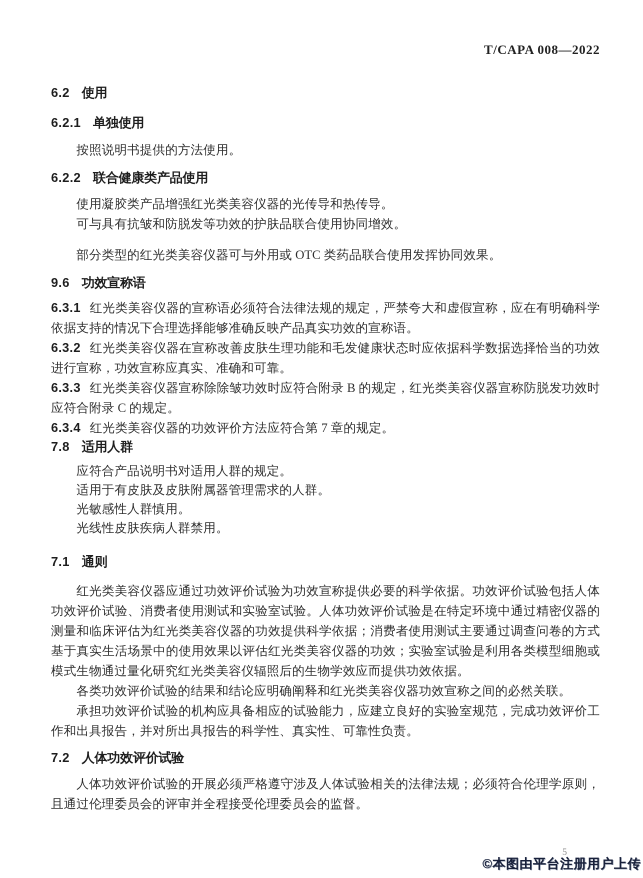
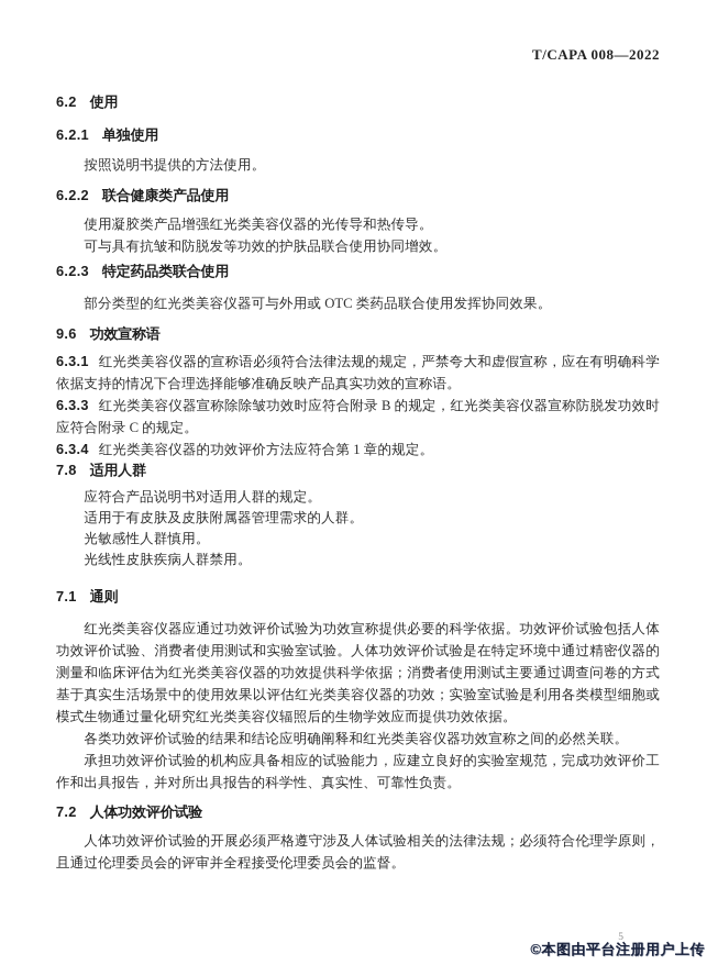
  T/CAPA 008—2022
  6.2 使用
  6.2.1 单独使用
  按照说明书提供的方法使用。
  6.2.2 联合健康类产品使用
  使用凝胶类产品增强红光类美容仪器的光传导和热传导。
  可与具有抗皱和防脱发等功效的护肤品联合使用协同增效。
+ 6.2.3 特定药品类联合使用
  部分类型的红光类美容仪器可与外用或 OTC 类药品联合使用发挥协同效果。
  9.6 功效宣称语
  6.3.1 红光类美容仪器的宣称语必须符合法律法规的规定，严禁夸大和虚假宣称，应在有明确科学依据支持的情况下合理选择能够准确反映产品真实功效的宣称语。
- 6.3.2 红光类美容仪器在宣称改善皮肤生理功能和毛发健康状态时应依据科学数据选择恰当的功效进行宣称，功效宣称应真实、准确和可靠。
  6.3.3 红光类美容仪器宣称除除皱功效时应符合附录 B 的规定，红光类美容仪器宣称防脱发功效时应符合附录 C 的规定。
- 6.3.4 红光类美容仪器的功效评价方法应符合第 7 章的规定。
+ 6.3.4 红光类美容仪器的功效评价方法应符合第 1 章的规定。
  7.8 适用人群
  应符合产品说明书对适用人群的规定。
  适用于有皮肤及皮肤附属器管理需求的人群。
  光敏感性人群慎用。
  光线性皮肤疾病人群禁用。
  7.1 通则
  红光类美容仪器应通过功效评价试验为功效宣称提供必要的科学依据。功效评价试验包括人体功效评价试验、消费者使用测试和实验室试验。人体功效评价试验是在特定环境中通过精密仪器的测量和临床评估为红光类美容仪器的功效提供科学依据；消费者使用测试主要通过调查问卷的方式基于真实生活场景中的使用效果以评估红光类美容仪器的功效；实验室试验是利用各类模型细胞或模式生物通过量化研究红光类美容仪辐照后的生物学效应而提供功效依据。
  各类功效评价试验的结果和结论应明确阐释和红光类美容仪器功效宣称之间的必然关联。
  承担功效评价试验的机构应具备相应的试验能力，应建立良好的实验室规范，完成功效评价工作和出具报告，并对所出具报告的科学性、真实性、可靠性负责。
  7.2 人体功效评价试验
  人体功效评价试验的开展必须严格遵守涉及人体试验相关的法律法规；必须符合伦理学原则，且通过伦理委员会的评审并全程接受伦理委员会的监督。
  5
  ©本图由平台注册用户上传
